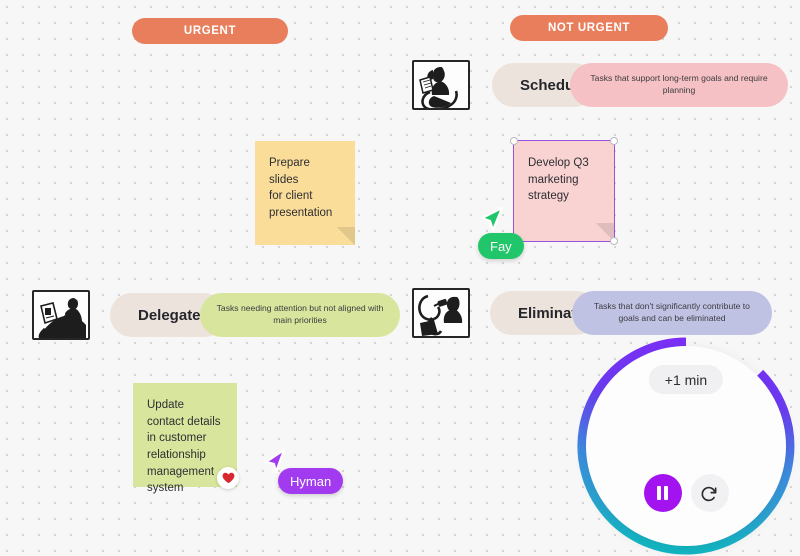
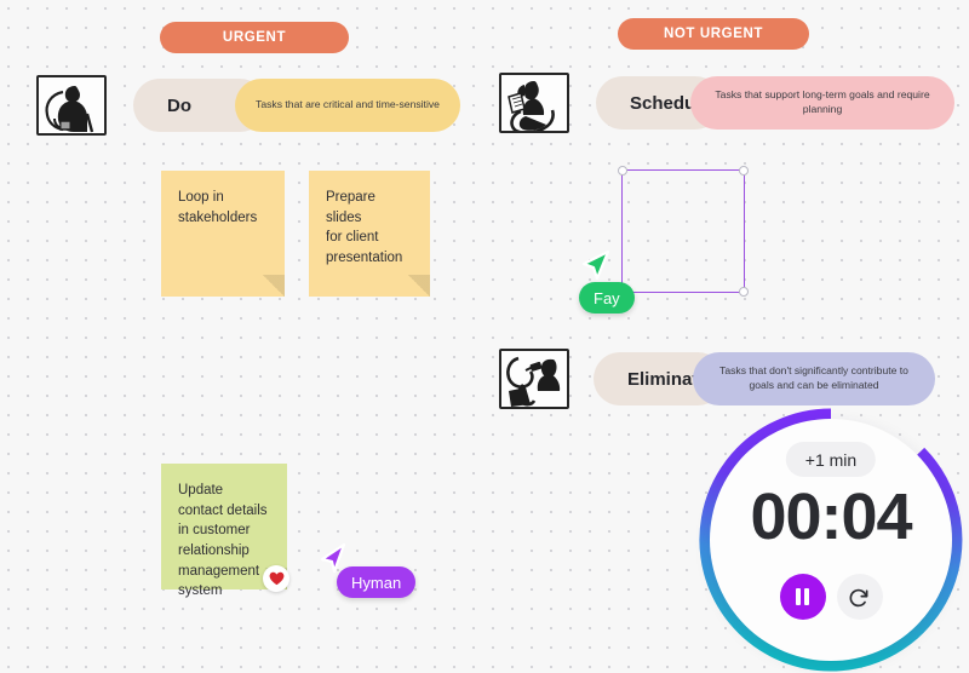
  URGENT
  NOT URGENT
+ Do
+ Tasks that are critical and time-sensitive
+ Loop in
+ stakeholders
  Prepare slides
  for client
  presentation
  Tasks that support long-term goals and require planning
- Develop Q3
- marketing strategy
  Fay
- Delegate
- Tasks needing attention but not aligned with main priorities
  Update
  contact details
  in customer
  relationship
  management
  system
  Hyman
  Elimina
  Tasks that don't significantly contribute to goals and can be eliminated
  +1 min
+ 00:04
